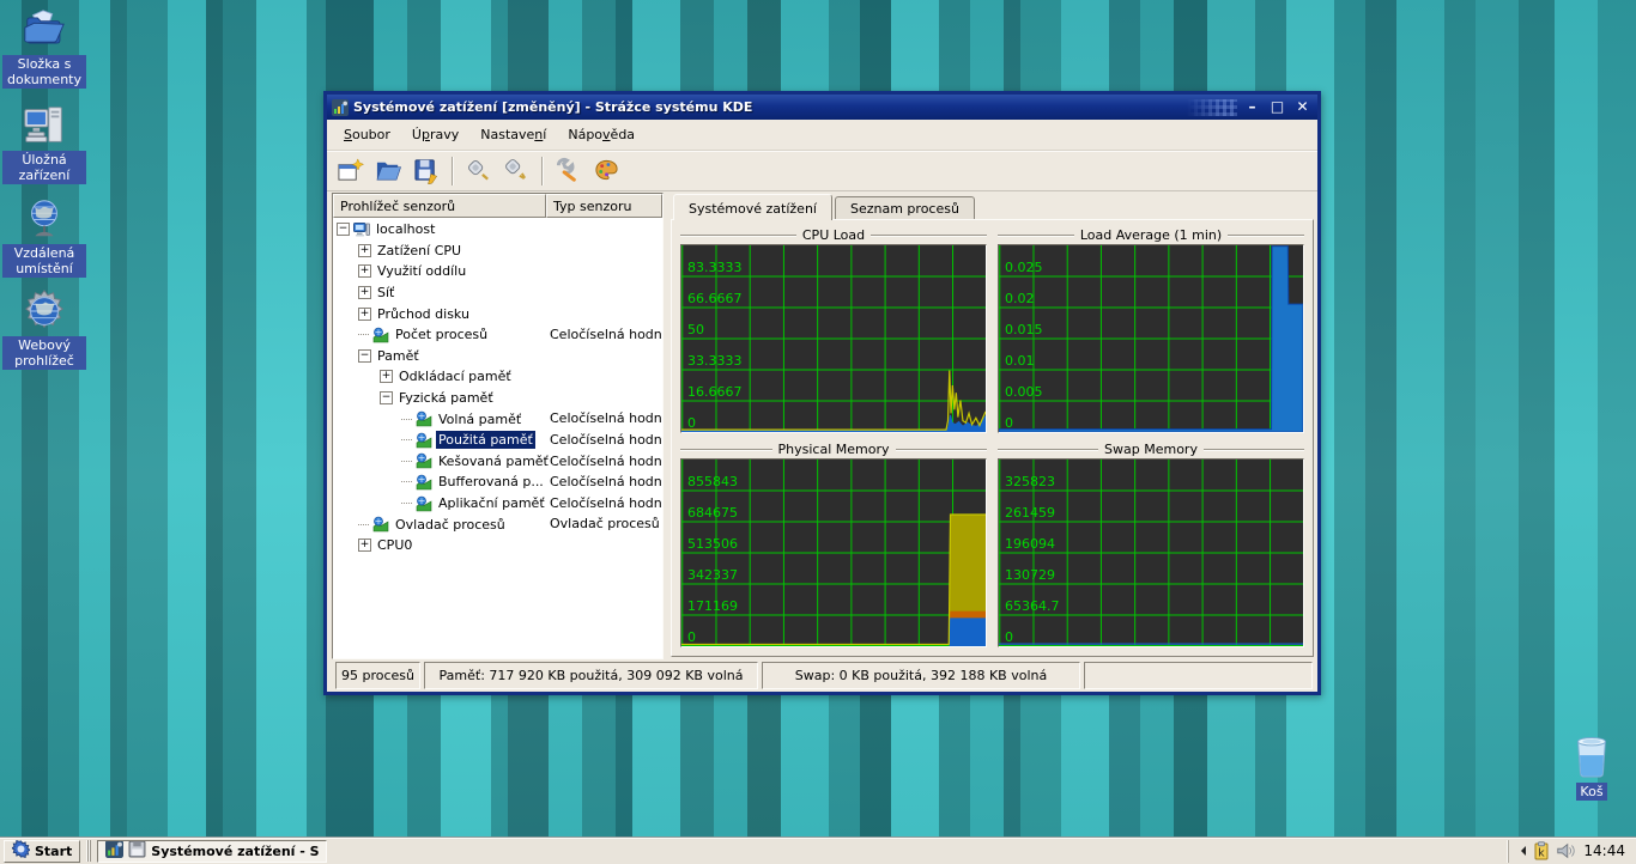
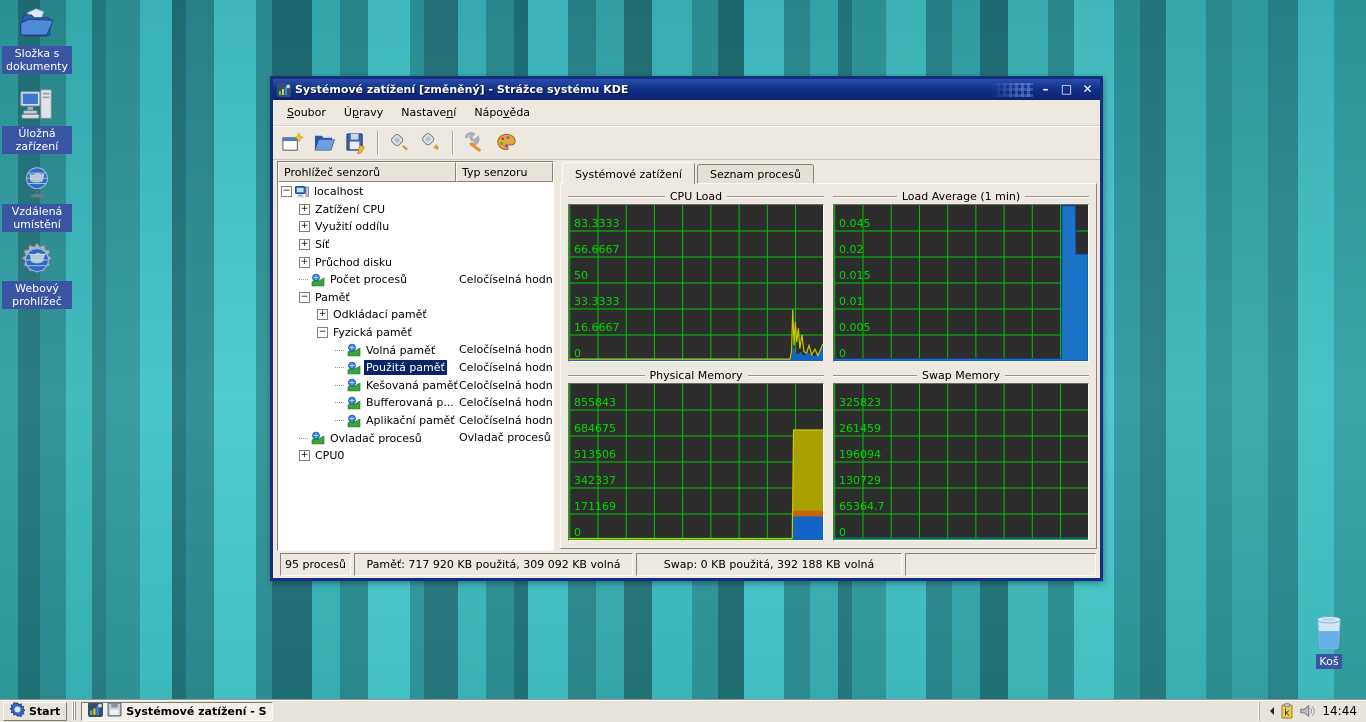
  Složka s dokumenty
  Úložná zařízení
  Vzdálená umístění
  Webový prohlížeč
  Koš
  Systémové zatížení [změněný] - Strážce systému KDE
  –
  □
  ✕
  Soubor
  Úpravy
  Nastavení
  Nápověda
  Prohlížeč senzorů
  Typ senzoru
  −
  localhost
  +
  Zatížení CPU
  +
  Využití oddílu
  +
  Síť
  +
  Průchod disku
  Počet procesů
  Celočíselná hodn
  −
  Paměť
  +
  Odkládací paměť
  −
  Fyzická paměť
  Volná paměť
  Celočíselná hodn
  Použitá paměť
  Celočíselná hodn
  Kešovaná paměť
  Celočíselná hodn
  Bufferovaná p...
  Celočíselná hodn
  Aplikační paměť
  Celočíselná hodn
  Ovladač procesů
  Ovladač procesů
  +
  CPU0
  Systémové zatížení
  Seznam procesů
  CPU Load
  83.3333
  66.6667
  50
  33.3333
  16.6667
  0
  Load Average (1 min)
- 0.025
+ 0.045
  0.02
  0.015
  0.01
  0.005
  0
  Physical Memory
  855843
  684675
  513506
  342337
  171169
  0
  Swap Memory
  325823
  261459
  196094
  130729
  65364.7
  0
  95 procesů
  Paměť: 717 920 KB použitá, 309 092 KB volná
  Swap: 0 KB použitá, 392 188 KB volná
  Start
  Systémové zatížení - S
  k
  14:44
